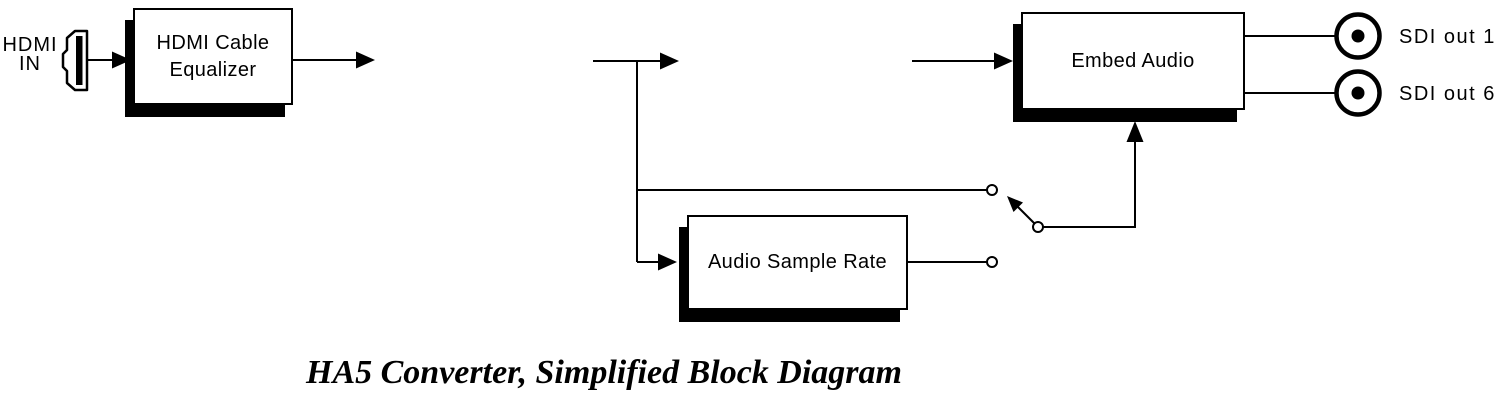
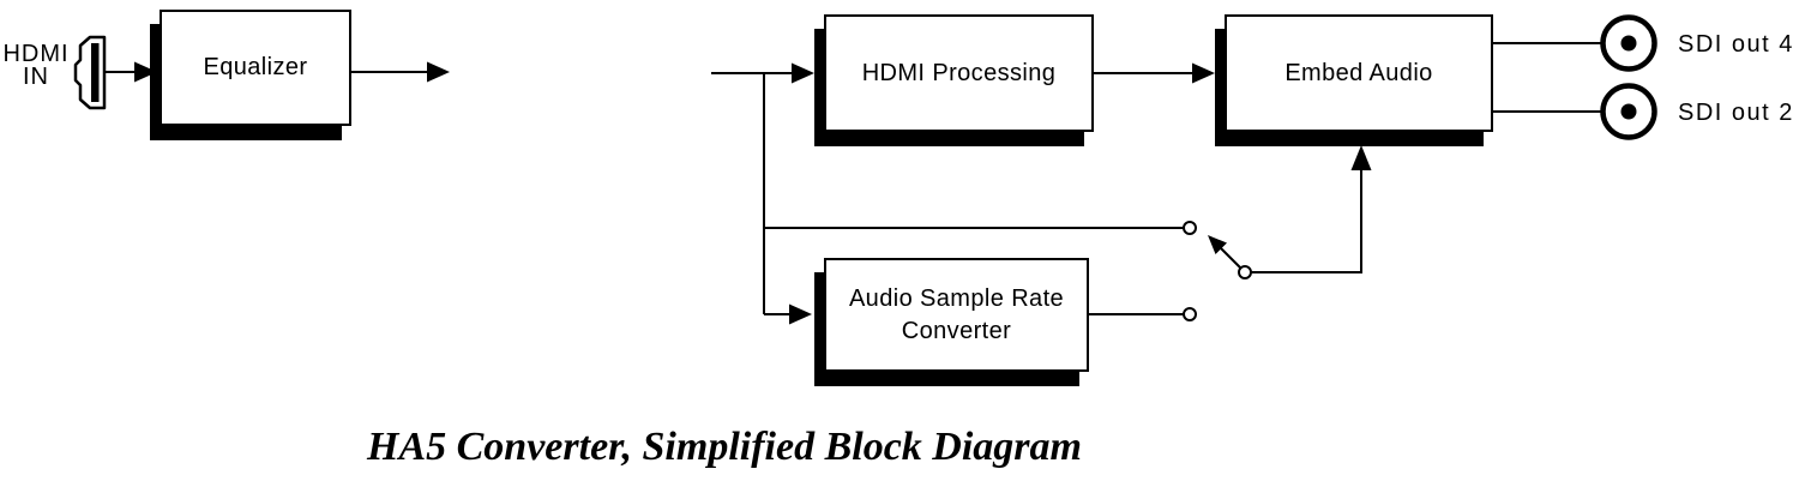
  HDMI
  IN
- HDMI Cable
  Equalizer
+ HDMI Processing
  Embed Audio
  Audio Sample Rate
+ Converter
- SDI out 1
+ SDI out 4
- SDI out 6
+ SDI out 2
  HA5 Converter, Simplified Block Diagram
